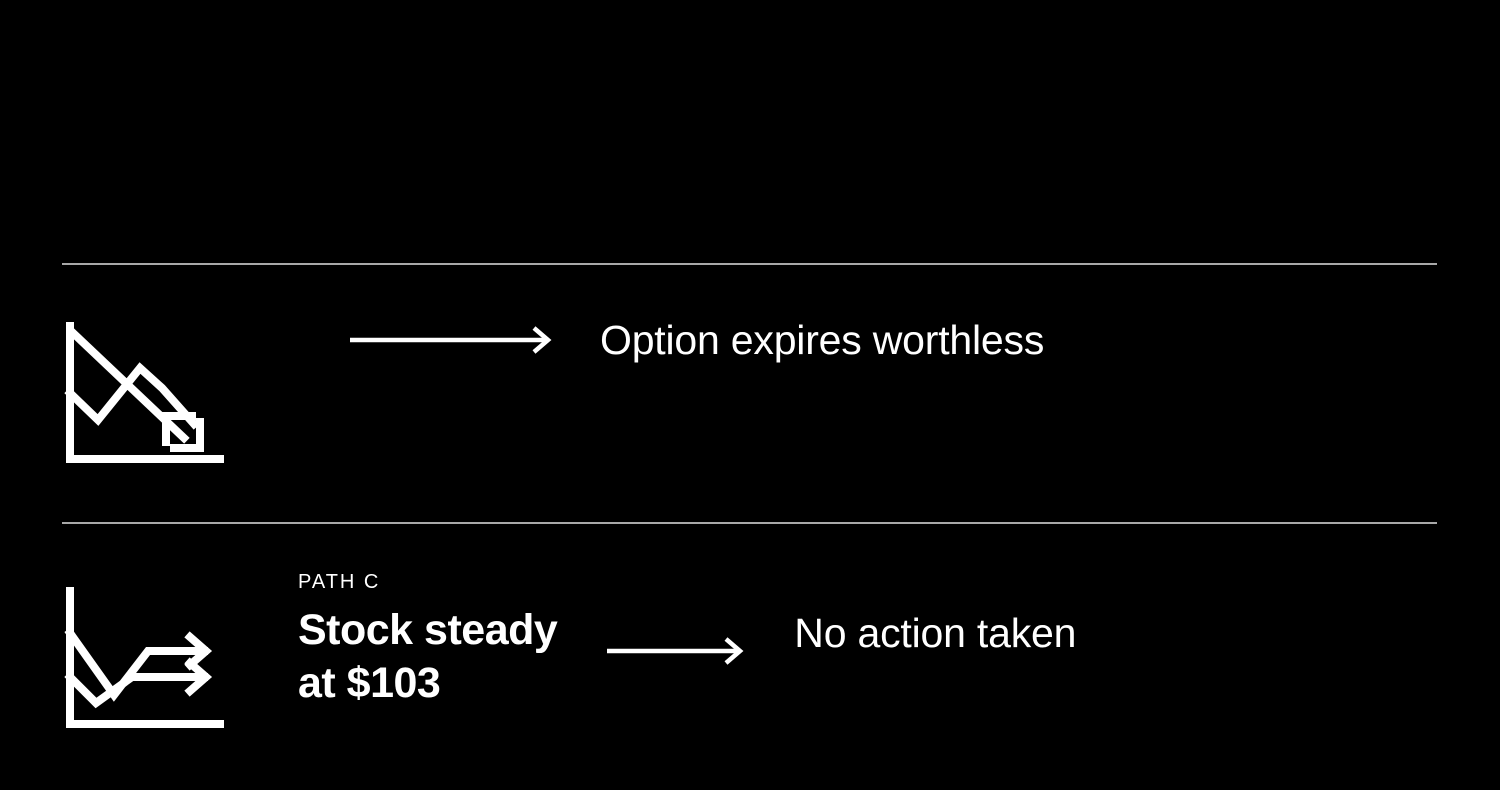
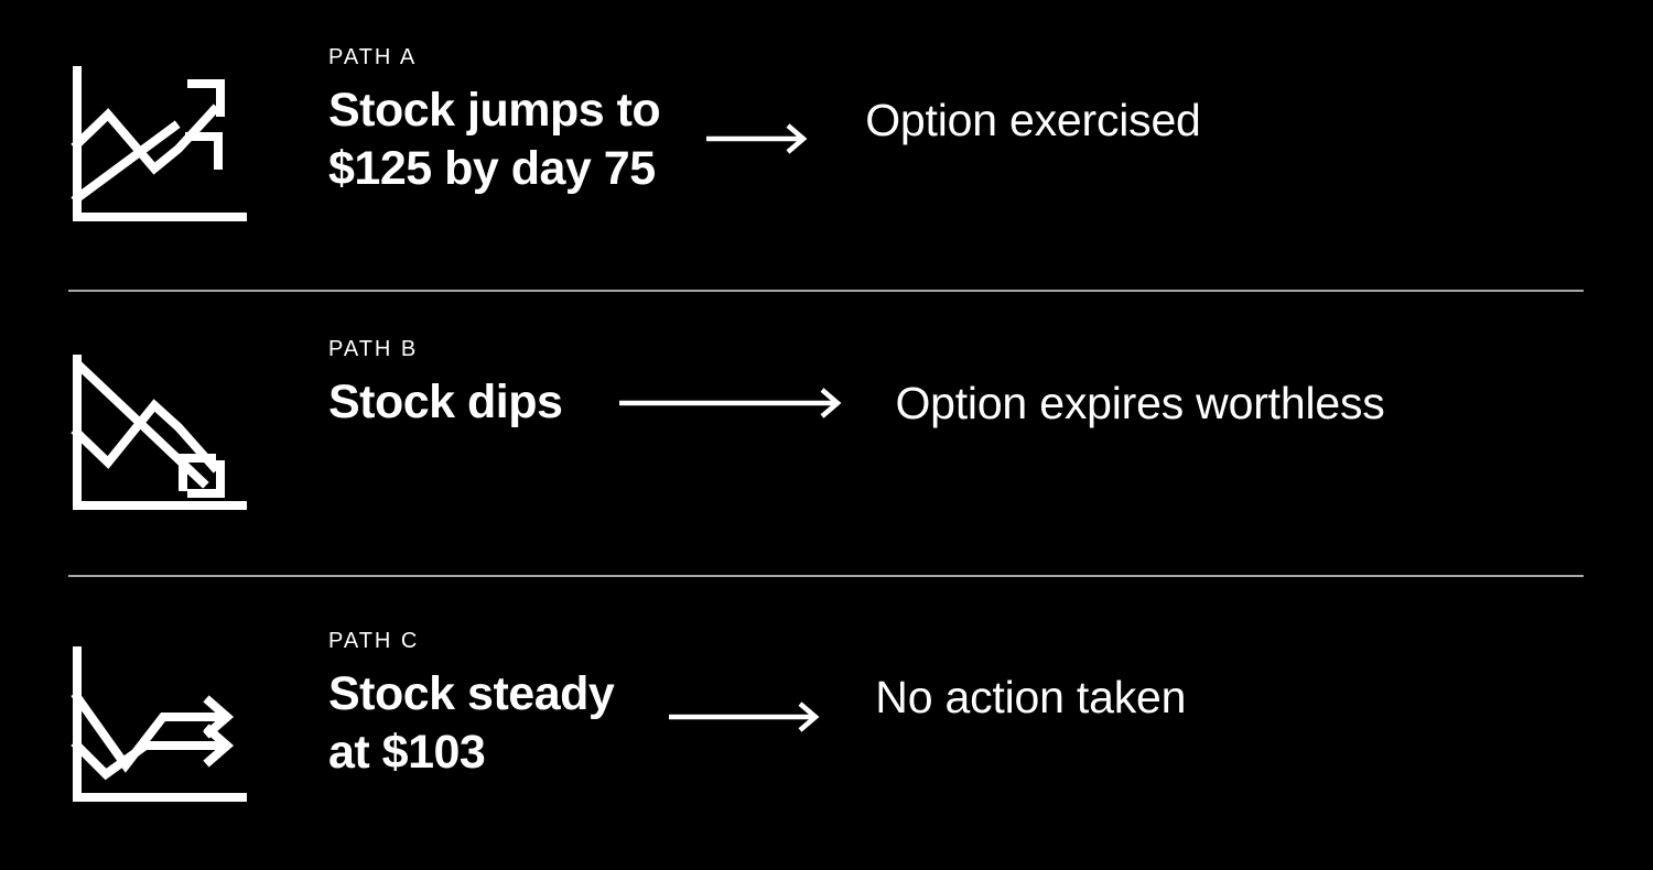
+ PATH A
+ Stock jumps to
+ $125 by day 75
+ Option exercised
+ PATH B
+ Stock dips
  Option expires worthless
  PATH C
  Stock steady
  at $103
  No action taken
